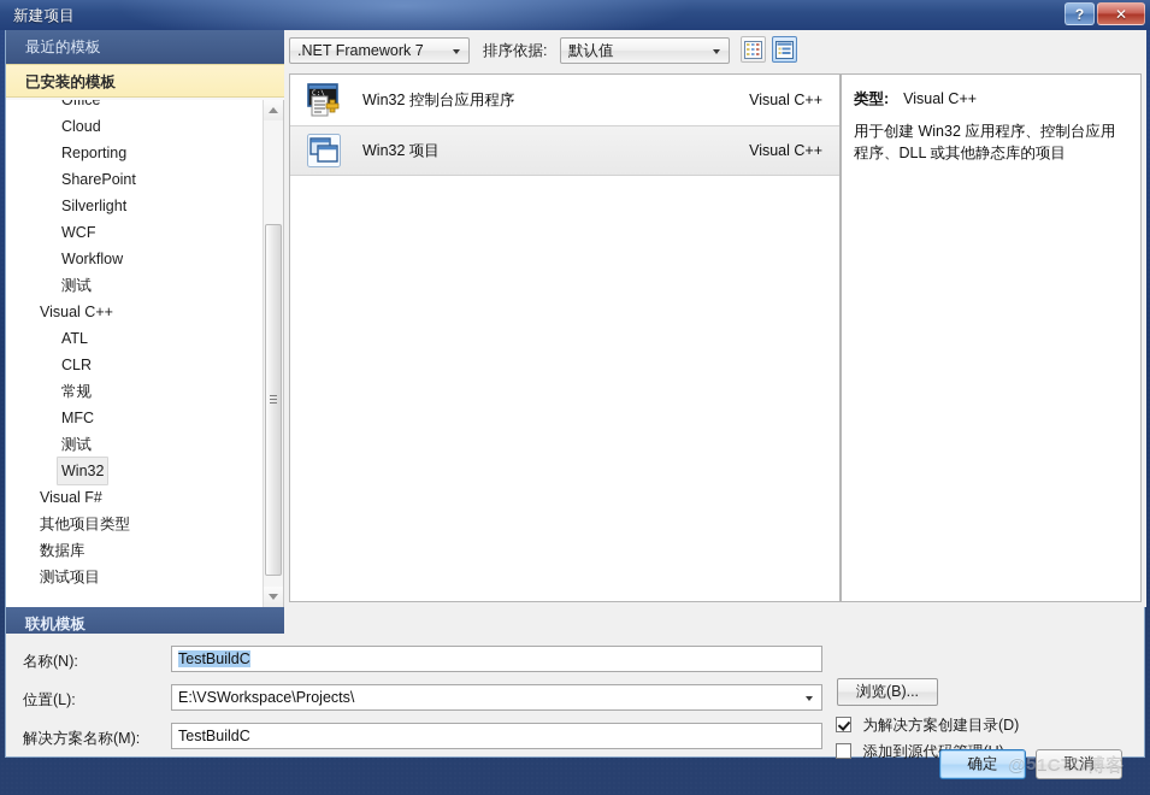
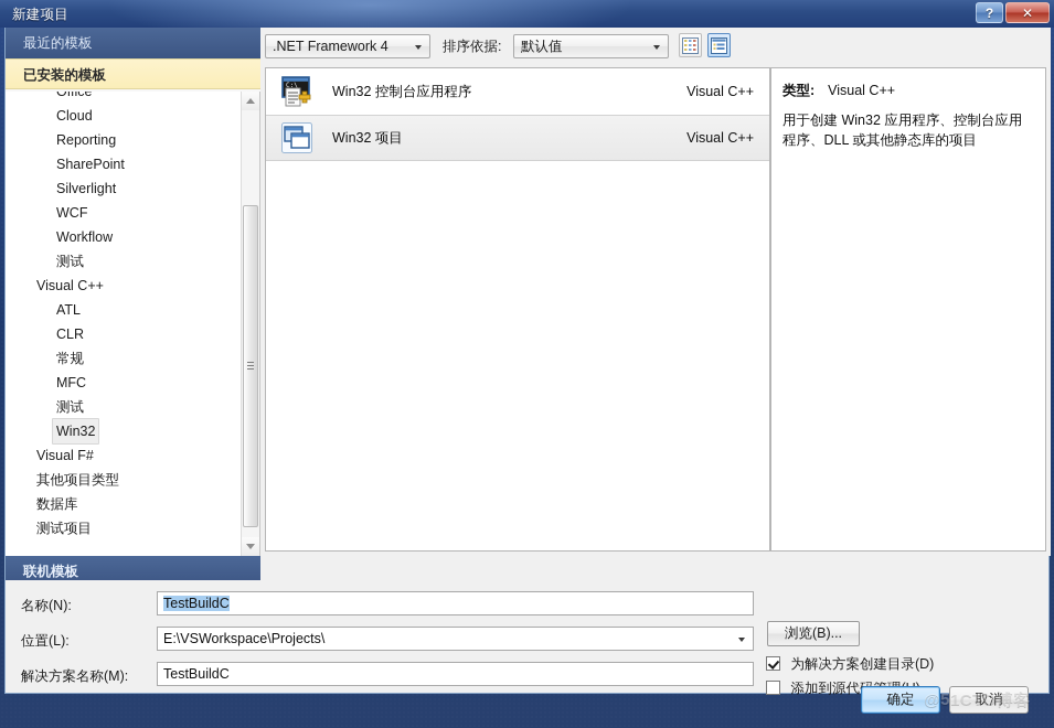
  新建项目
  ?
  ✕
  最近的模板
  已安装的模板
  Office
  Cloud
  Reporting
  SharePoint
  Silverlight
  WCF
  Workflow
  测试
  Visual C++
  ATL
  CLR
  常规
  MFC
  测试
  Win32
  Visual F#
  其他项目类型
  数据库
  测试项目
  联机模板
- .NET Framework 7
+ .NET Framework 4
  排序依据:
  默认值
  Win32 控制台应用程序
  Visual C++
  Win32 项目
  Visual C++
  类型: Visual C++
  用于创建 Win32 应用程序、控制台应用程序、DLL 或其他静态库的项目
  名称(N):
  TestBuildC
  位置(L):
  E:\VSWorkspace\Projects\
  解决方案名称(M):
  TestBuildC
  浏览(B)...
  为解决方案创建目录(D)
  确定
  取消
  @51CTO博客
